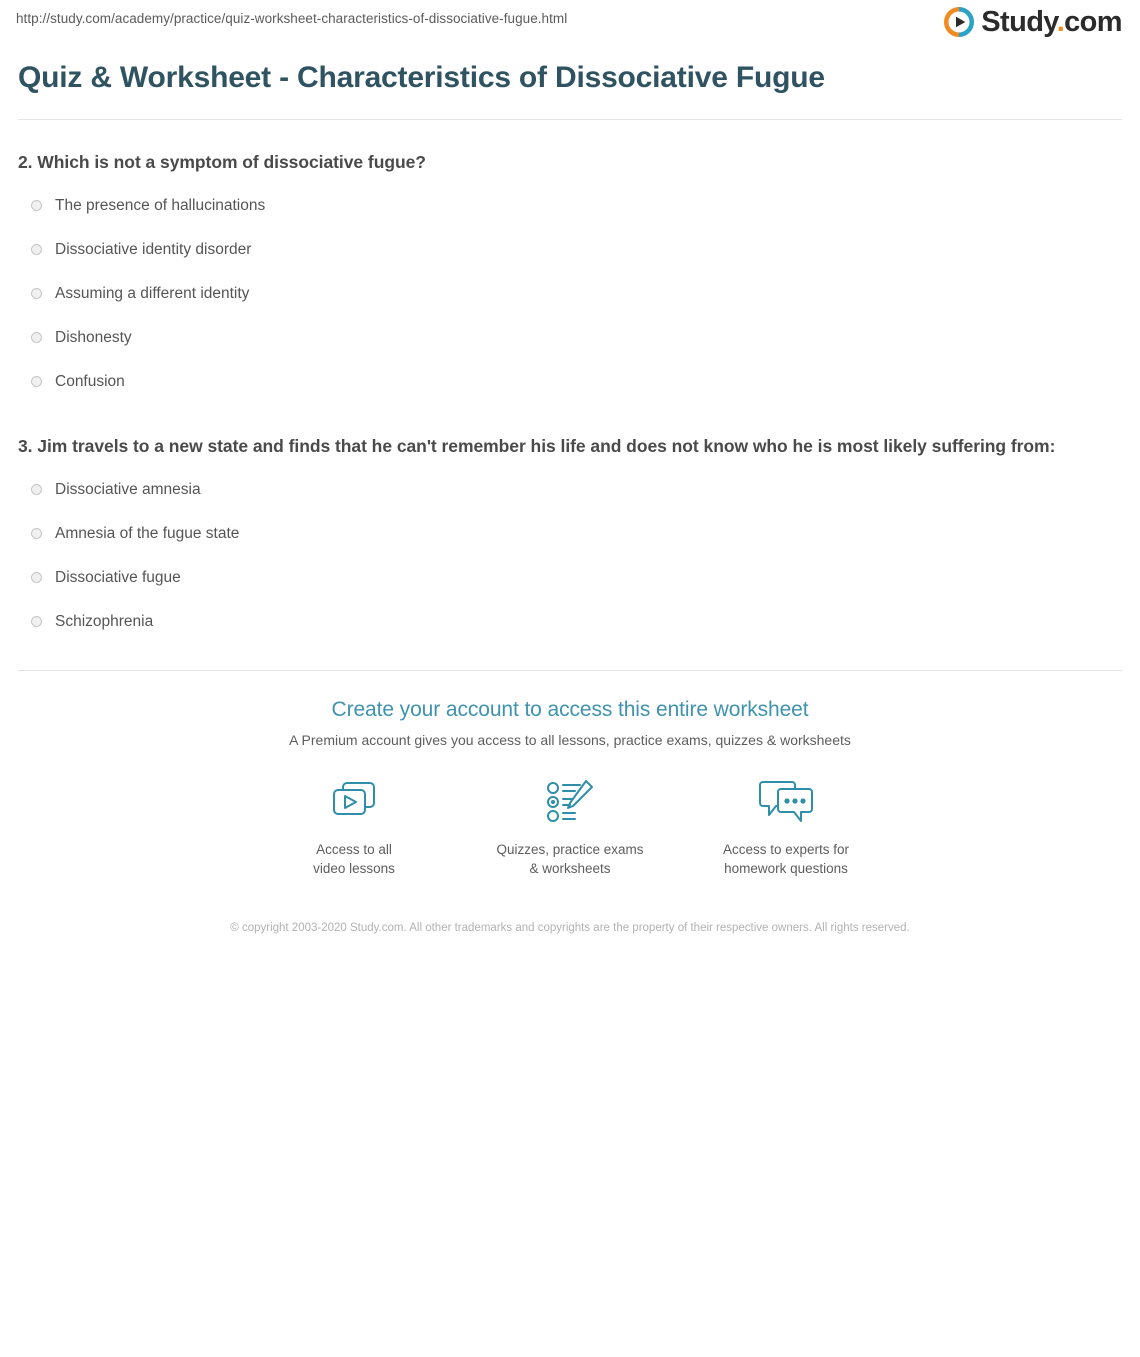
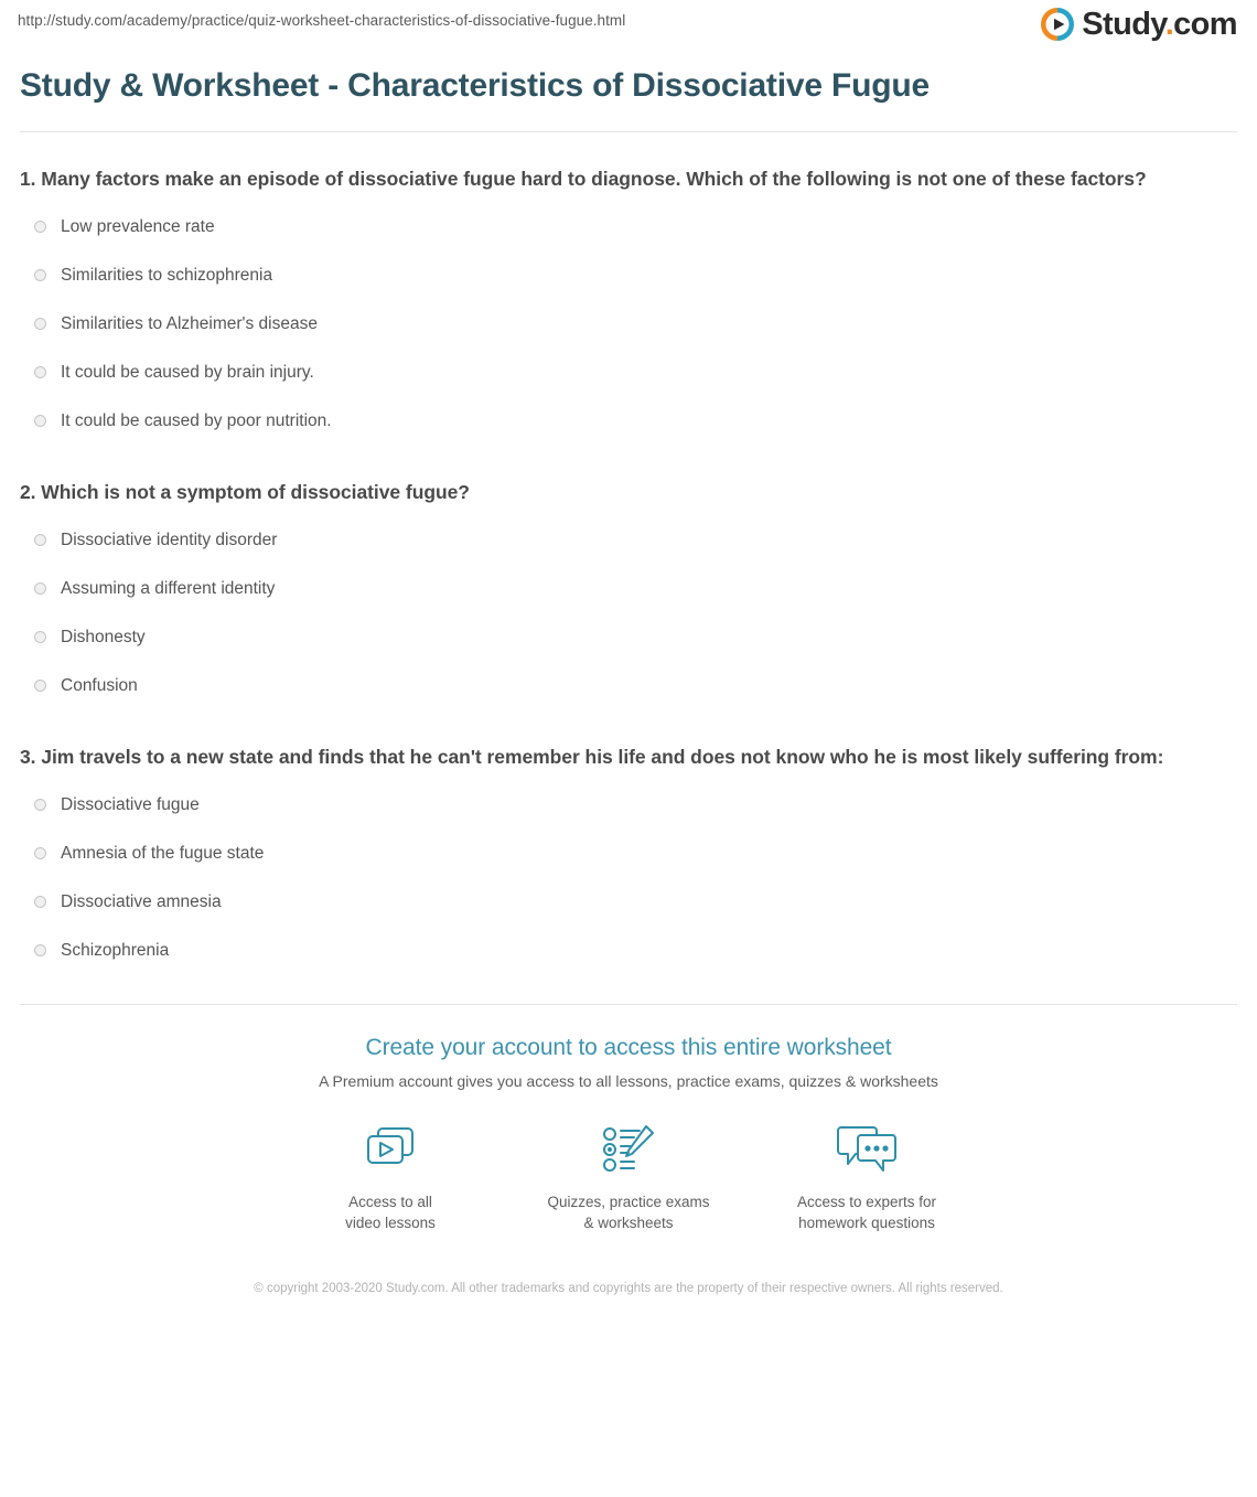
  http://study.com/academy/practice/quiz-worksheet-characteristics-of-dissociative-fugue.html
  Study.com
- Quiz & Worksheet - Characteristics of Dissociative Fugue
+ Study & Worksheet - Characteristics of Dissociative Fugue
+ 1. Many factors make an episode of dissociative fugue hard to diagnose. Which of the following is not one of these factors?
+ Low prevalence rate
+ Similarities to schizophrenia
+ Similarities to Alzheimer's disease
+ It could be caused by brain injury.
+ It could be caused by poor nutrition.
  2. Which is not a symptom of dissociative fugue?
- The presence of hallucinations
  Dissociative identity disorder
  Assuming a different identity
  Dishonesty
  Confusion
  3. Jim travels to a new state and finds that he can't remember his life and does not know who he is most likely suffering from:
- Dissociative amnesia
+ Dissociative fugue
  Amnesia of the fugue state
- Dissociative fugue
+ Dissociative amnesia
  Schizophrenia
  Create your account to access this entire worksheet
  A Premium account gives you access to all lessons, practice exams, quizzes & worksheets
  Access to all
  video lessons
  Quizzes, practice exams
  & worksheets
  Access to experts for
  homework questions
  © copyright 2003-2020 Study.com. All other trademarks and copyrights are the property of their respective owners. All rights reserved.
